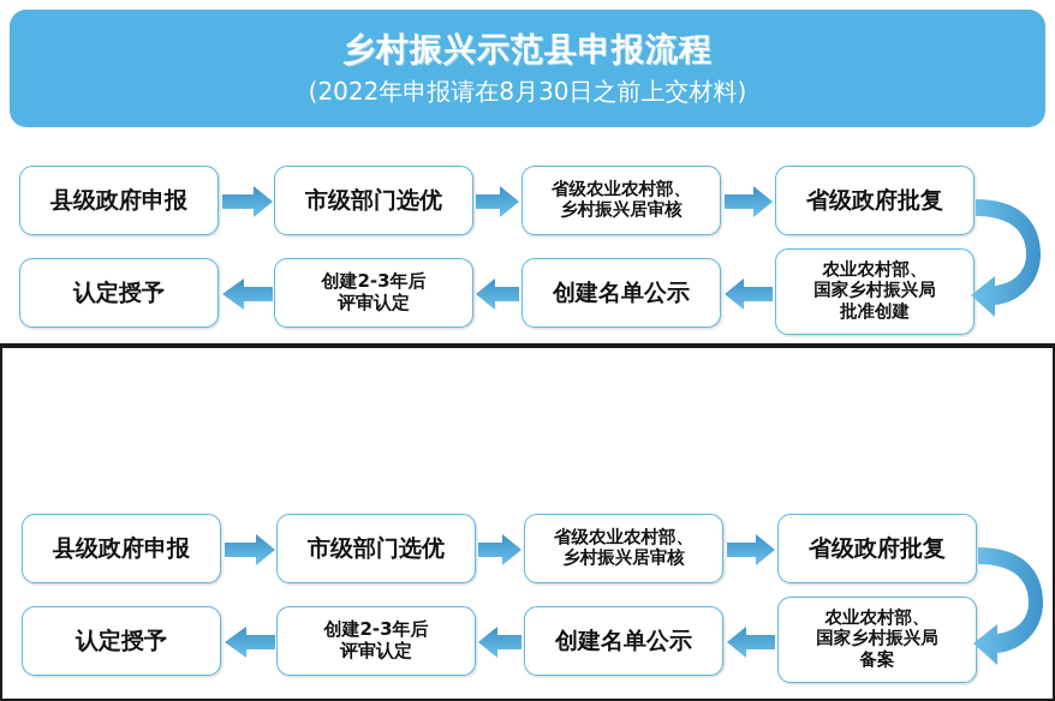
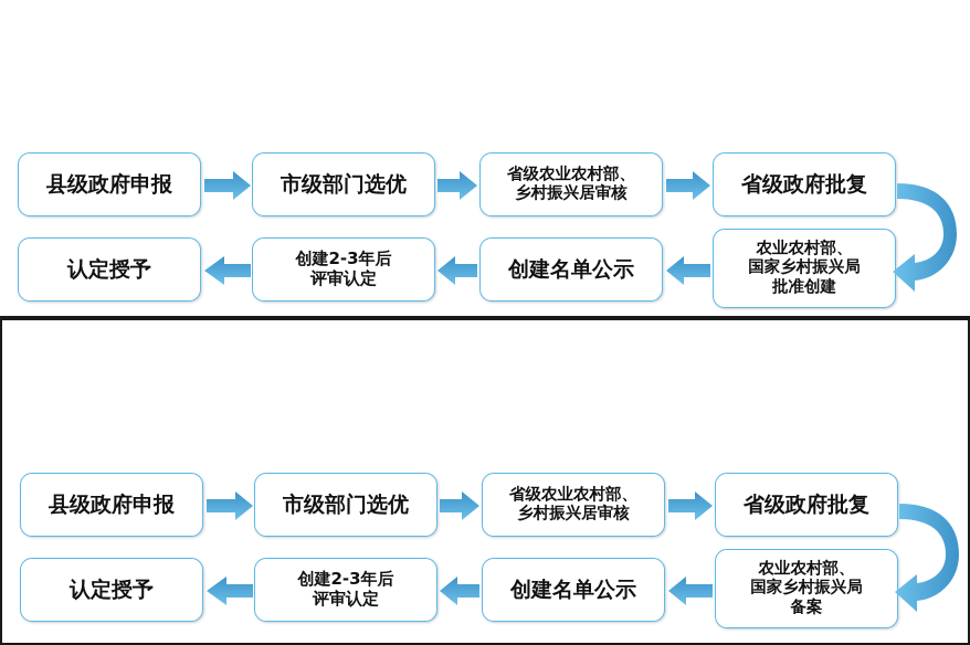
- 乡村振兴示范县申报流程
- (2022年申报请在8月30日之前上交材料)
  县级政府申报
  市级部门选优
  省级农业农村部、
  乡村振兴居审核
  省级政府批复
  认定授予
  创建2-3年后
  评审认定
  创建名单公示
  农业农村部、
  国家乡村振兴局
  批准创建
  县级政府申报
  市级部门选优
  省级农业农村部、
  乡村振兴居审核
  省级政府批复
  认定授予
  创建2-3年后
  评审认定
  创建名单公示
  农业农村部、
  国家乡村振兴局
  备案
